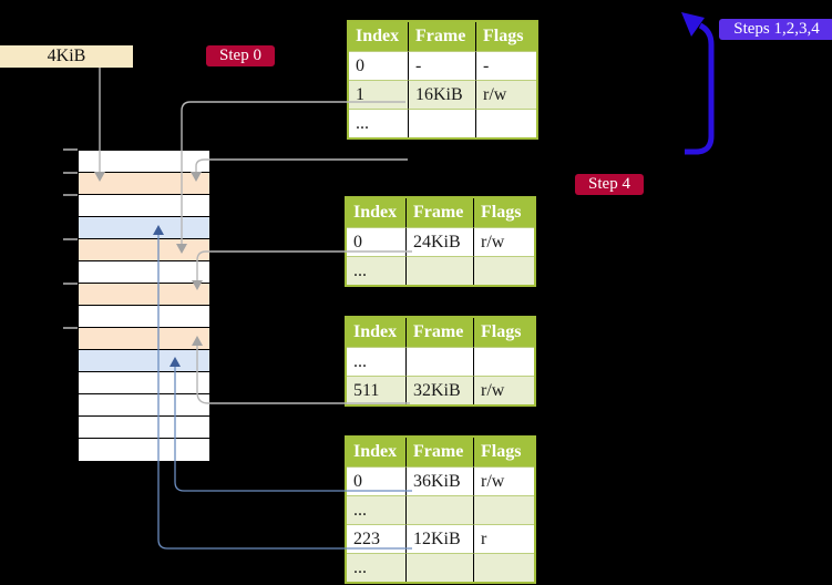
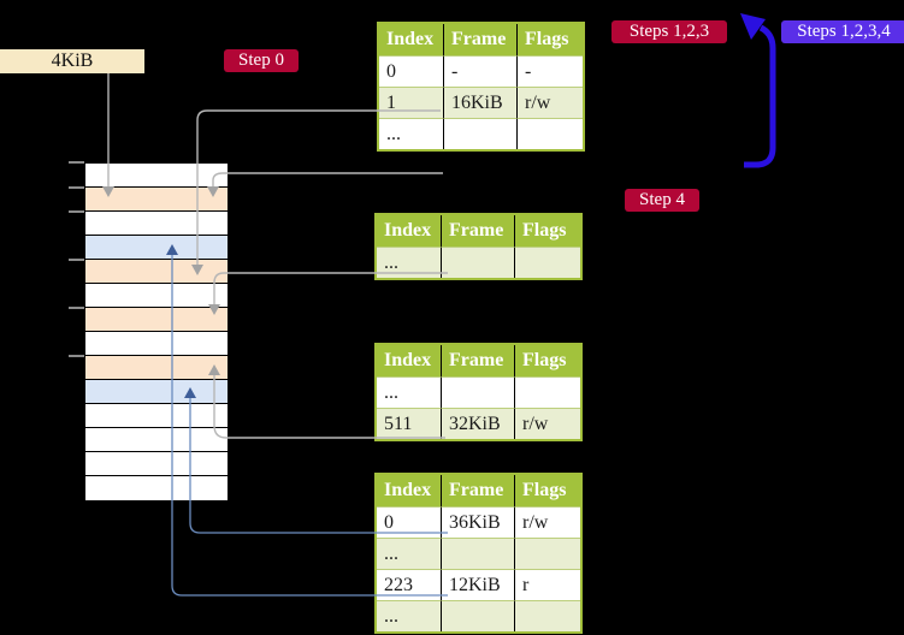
  4KiB
  Step 0
+ Steps 1,2,3
  Steps 1,2,3,4
  Step 4
  Index	Frame	Flags
  0	-	-
  1	16KiB	r/w
  ...
  Index	Frame	Flags
- 0	24KiB	r/w
  ...
  Index	Frame	Flags
  ...
  511	32KiB	r/w
  Index	Frame	Flags
  0	36KiB	r/w
  ...
  223	12KiB	r
  ...
